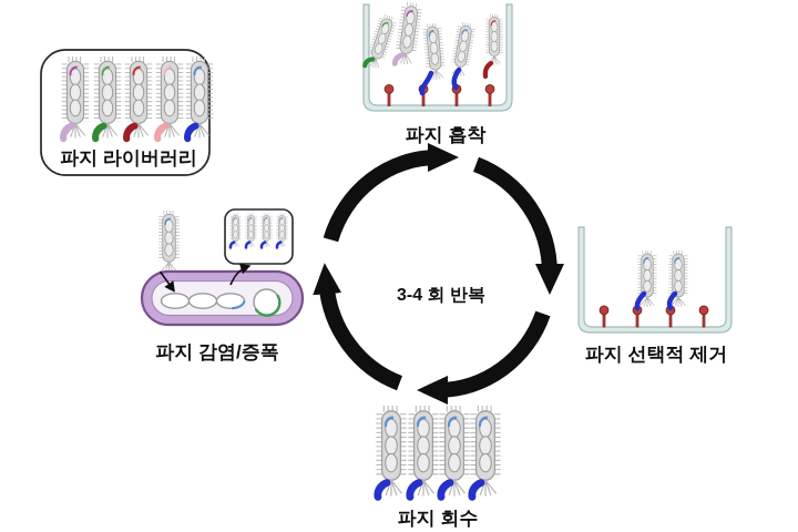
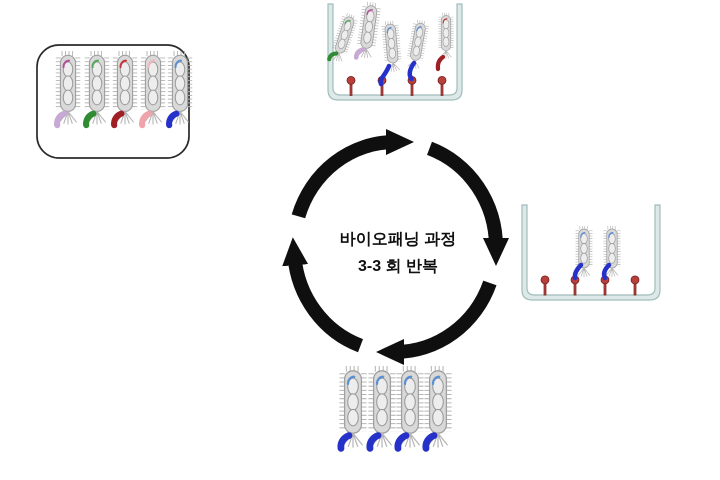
+ 바이오패닝 과정
- 3-4 회 반복
+ 3-3 회 반복
- 파지 라이버러리
- 파지 흡착
- 파지 선택적 제거
- 파지 회수
- 파지 감염/증폭
